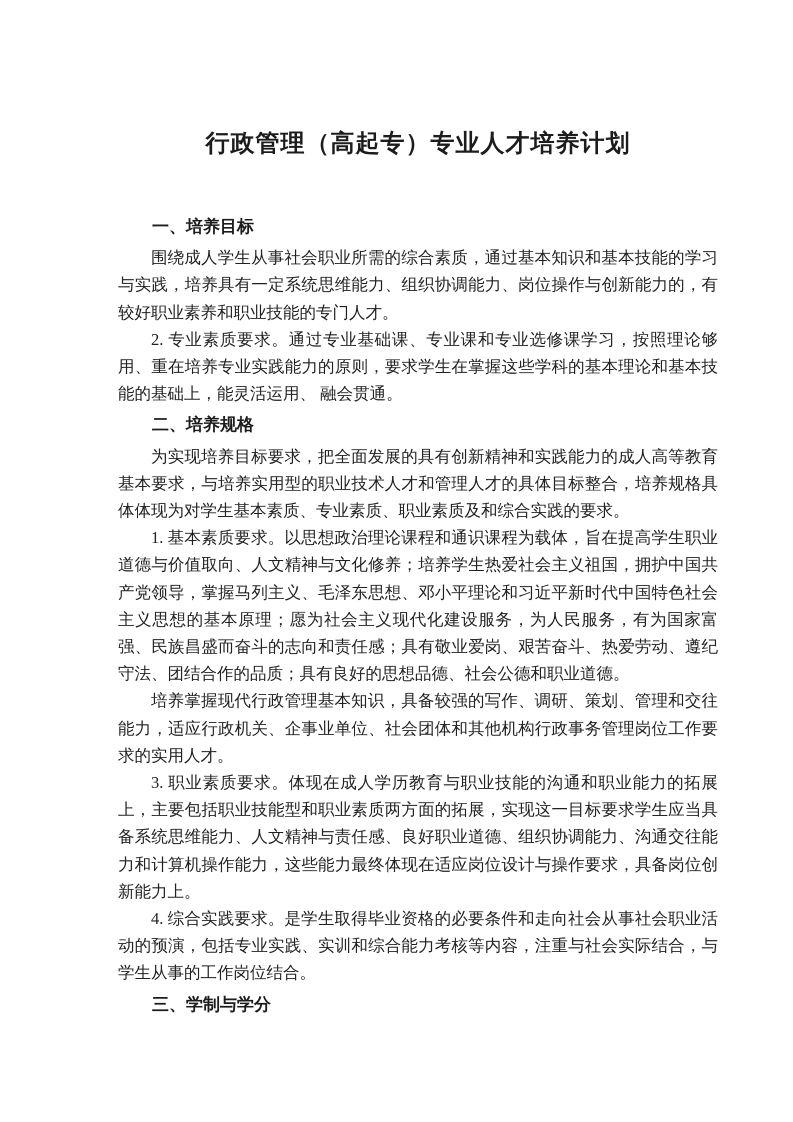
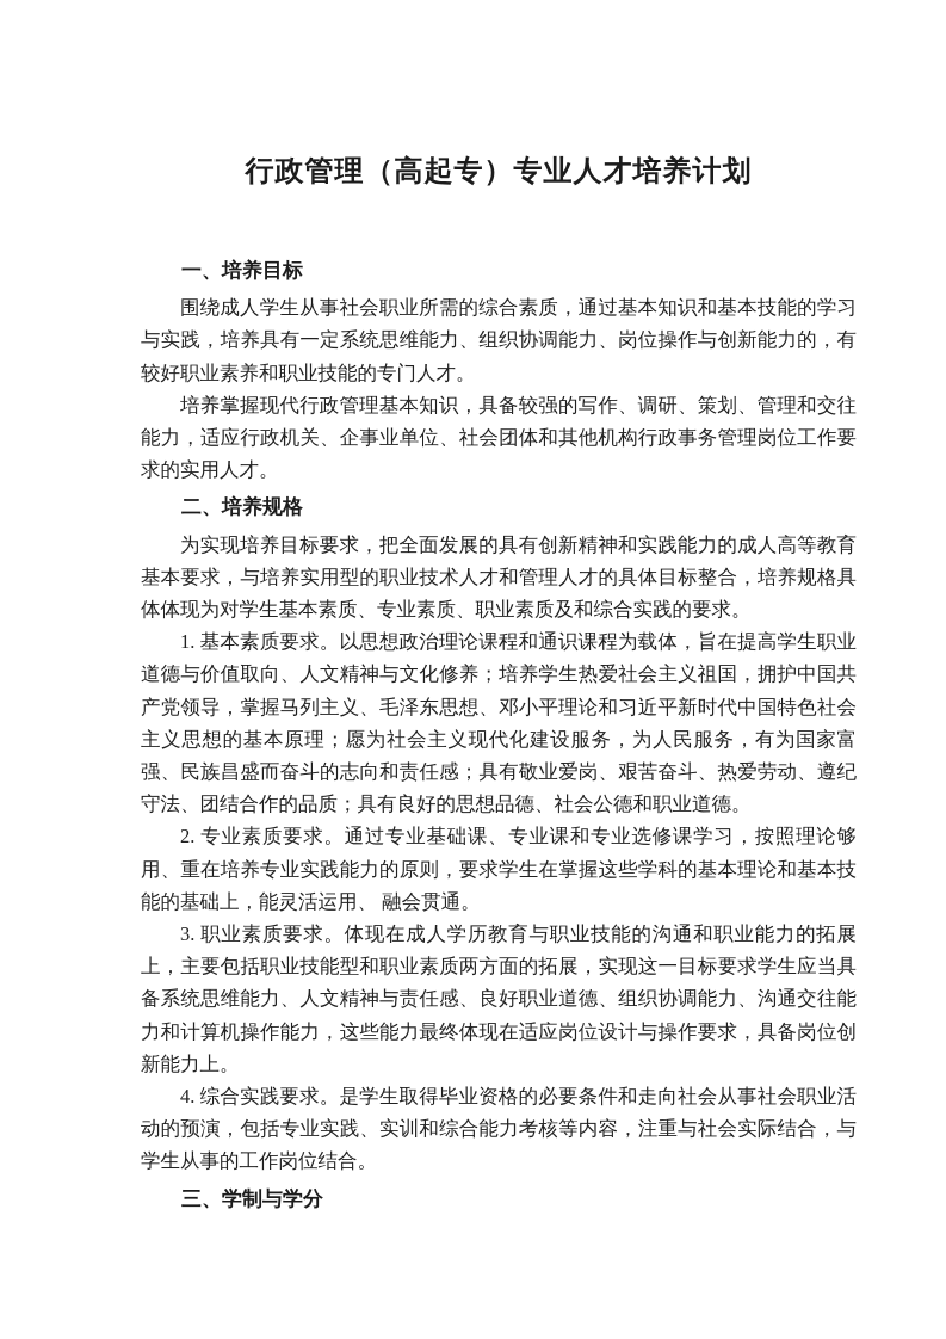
  行政管理（高起专）专业人才培养计划
  一、培养目标
  围绕成人学生从事社会职业所需的综合素质，通过基本知识和基本技能的学习与实践，培养具有一定系统思维能力、组织协调能力、岗位操作与创新能力的，有较好职业素养和职业技能的专门人才。
- 2. 专业素质要求。通过专业基础课、专业课和专业选修课学习，按照理论够用、重在培养专业实践能力的原则，要求学生在掌握这些学科的基本理论和基本技能的基础上，能灵活运用、 融会贯通。
+ 培养掌握现代行政管理基本知识，具备较强的写作、调研、策划、管理和交往能力，适应行政机关、企事业单位、社会团体和其他机构行政事务管理岗位工作要求的实用人才。
  二、培养规格
  为实现培养目标要求，把全面发展的具有创新精神和实践能力的成人高等教育基本要求，与培养实用型的职业技术人才和管理人才的具体目标整合，培养规格具体体现为对学生基本素质、专业素质、职业素质及和综合实践的要求。
  1. 基本素质要求。以思想政治理论课程和通识课程为载体，旨在提高学生职业道德与价值取向、人文精神与文化修养；培养学生热爱社会主义祖国，拥护中国共产党领导，掌握马列主义、毛泽东思想、邓小平理论和习近平新时代中国特色社会主义思想的基本原理；愿为社会主义现代化建设服务，为人民服务，有为国家富强、民族昌盛而奋斗的志向和责任感；具有敬业爱岗、艰苦奋斗、热爱劳动、遵纪守法、团结合作的品质；具有良好的思想品德、社会公德和职业道德。
- 培养掌握现代行政管理基本知识，具备较强的写作、调研、策划、管理和交往能力，适应行政机关、企事业单位、社会团体和其他机构行政事务管理岗位工作要求的实用人才。
+ 2. 专业素质要求。通过专业基础课、专业课和专业选修课学习，按照理论够用、重在培养专业实践能力的原则，要求学生在掌握这些学科的基本理论和基本技能的基础上，能灵活运用、 融会贯通。
  3. 职业素质要求。体现在成人学历教育与职业技能的沟通和职业能力的拓展上，主要包括职业技能型和职业素质两方面的拓展，实现这一目标要求学生应当具备系统思维能力、人文精神与责任感、良好职业道德、组织协调能力、沟通交往能力和计算机操作能力，这些能力最终体现在适应岗位设计与操作要求，具备岗位创新能力上。
  4. 综合实践要求。是学生取得毕业资格的必要条件和走向社会从事社会职业活动的预演，包括专业实践、实训和综合能力考核等内容，注重与社会实际结合，与学生从事的工作岗位结合。
  三、学制与学分
